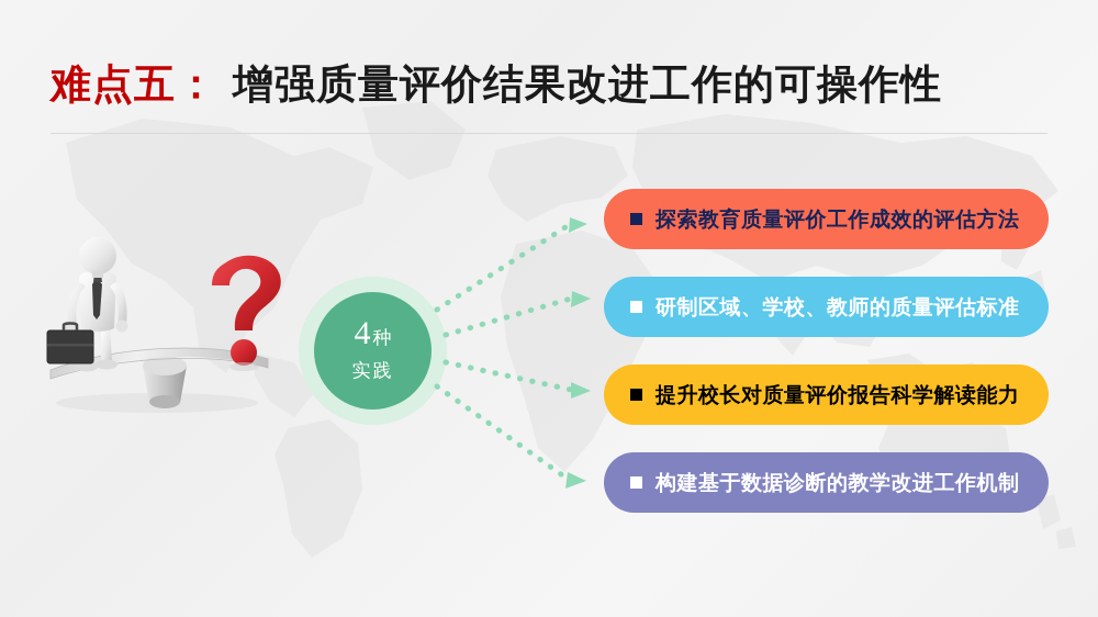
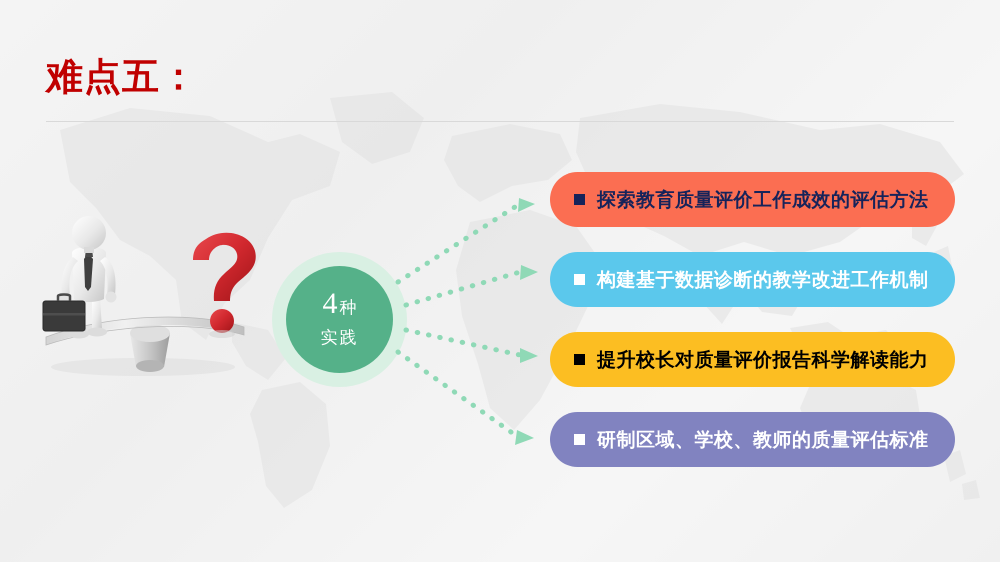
  难点五：
- 增强质量评价结果改进工作的可操作性
  4
  种
  实践
  探索教育质量评价工作成效的评估方法
- 研制区域、学校、教师的质量评估标准
+ 构建基于数据诊断的教学改进工作机制
  提升校长对质量评价报告科学解读能力
- 构建基于数据诊断的教学改进工作机制
+ 研制区域、学校、教师的质量评估标准
